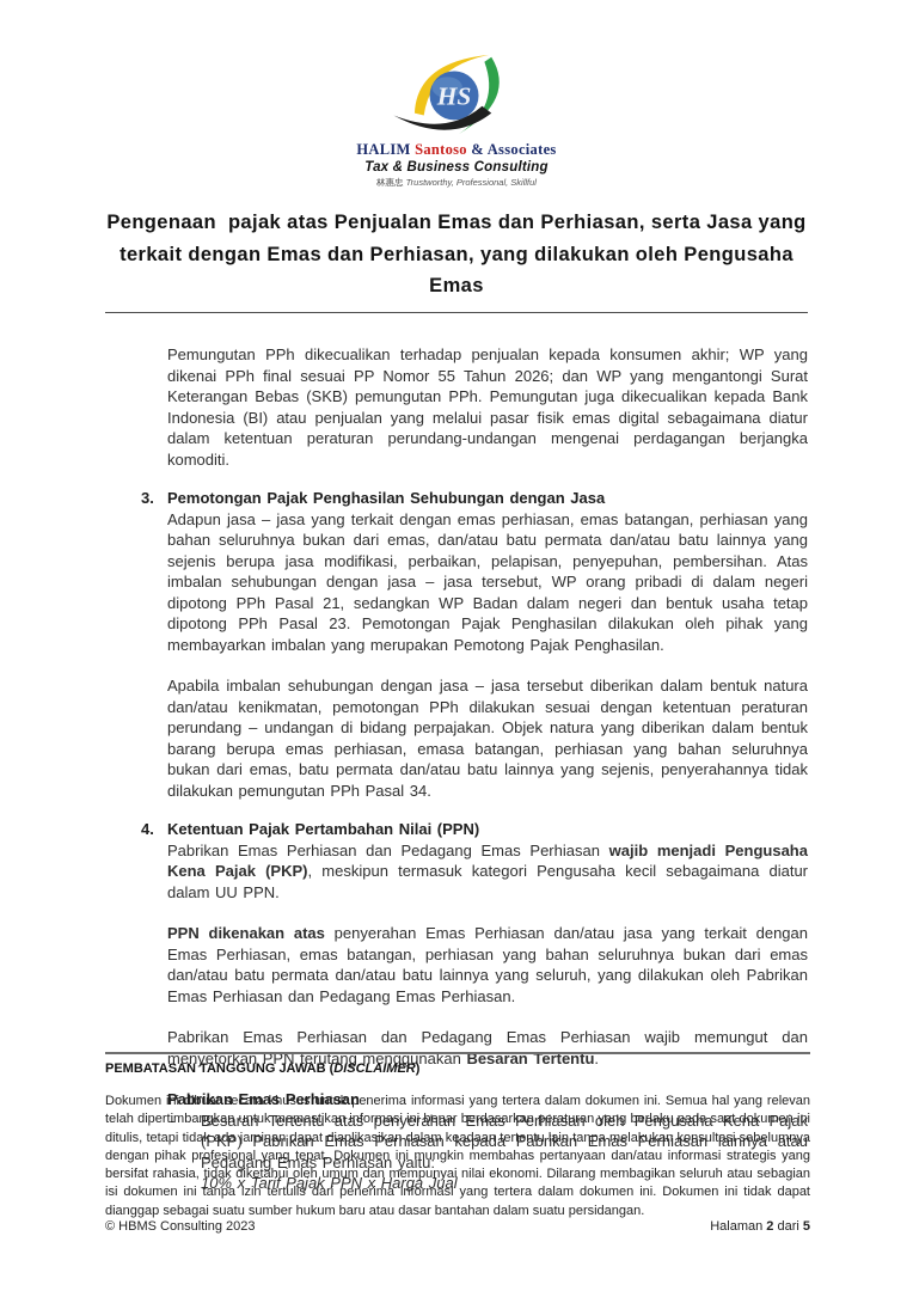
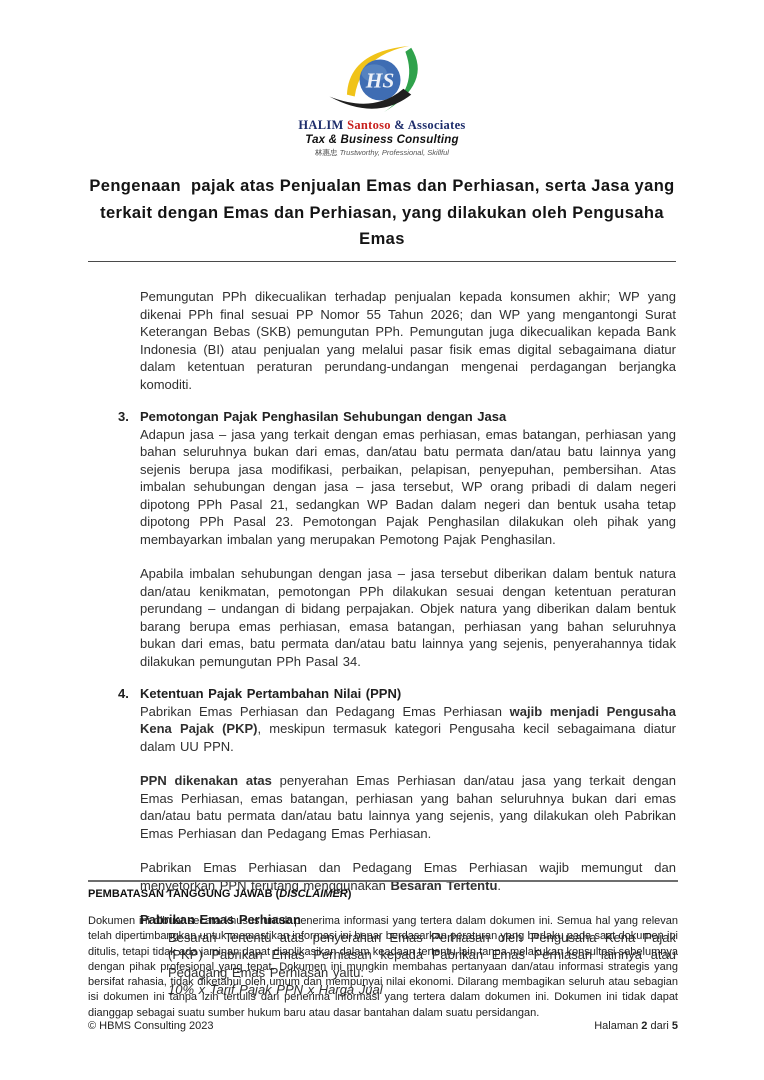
  HS
  HALIM Santoso & Associates
  Tax & Business Consulting
  林惠忠 Trustworthy, Professional, Skillful
  Pengenaan pajak atas Penjualan Emas dan Perhiasan, serta Jasa yang terkait dengan Emas dan Perhiasan, yang dilakukan oleh Pengusaha Emas
  Pemungutan PPh dikecualikan terhadap penjualan kepada konsumen akhir; WP yang dikenai PPh final sesuai PP Nomor 55 Tahun 2026; dan WP yang mengantongi Surat Keterangan Bebas (SKB) pemungutan PPh. Pemungutan juga dikecualikan kepada Bank Indonesia (BI) atau penjualan yang melalui pasar fisik emas digital sebagaimana diatur dalam ketentuan peraturan perundang-undangan mengenai perdagangan berjangka komoditi.
  3.
  Pemotongan Pajak Penghasilan Sehubungan dengan Jasa
  Adapun jasa – jasa yang terkait dengan emas perhiasan, emas batangan, perhiasan yang bahan seluruhnya bukan dari emas, dan/atau batu permata dan/atau batu lainnya yang sejenis berupa jasa modifikasi, perbaikan, pelapisan, penyepuhan, pembersihan. Atas imbalan sehubungan dengan jasa – jasa tersebut, WP orang pribadi di dalam negeri dipotong PPh Pasal 21, sedangkan WP Badan dalam negeri dan bentuk usaha tetap dipotong PPh Pasal 23. Pemotongan Pajak Penghasilan dilakukan oleh pihak yang membayarkan imbalan yang merupakan Pemotong Pajak Penghasilan.
  Apabila imbalan sehubungan dengan jasa – jasa tersebut diberikan dalam bentuk natura dan/atau kenikmatan, pemotongan PPh dilakukan sesuai dengan ketentuan peraturan perundang – undangan di bidang perpajakan. Objek natura yang diberikan dalam bentuk barang berupa emas perhiasan, emasa batangan, perhiasan yang bahan seluruhnya bukan dari emas, batu permata dan/atau batu lainnya yang sejenis, penyerahannya tidak dilakukan pemungutan PPh Pasal 34.
  4.
  Ketentuan Pajak Pertambahan Nilai (PPN)
  Pabrikan Emas Perhiasan dan Pedagang Emas Perhiasan wajib menjadi Pengusaha Kena Pajak (PKP), meskipun termasuk kategori Pengusaha kecil sebagaimana diatur dalam UU PPN.
- PPN dikenakan atas penyerahan Emas Perhiasan dan/atau jasa yang terkait dengan Emas Perhiasan, emas batangan, perhiasan yang bahan seluruhnya bukan dari emas dan/atau batu permata dan/atau batu lainnya yang seluruh, yang dilakukan oleh Pabrikan Emas Perhiasan dan Pedagang Emas Perhiasan.
+ PPN dikenakan atas penyerahan Emas Perhiasan dan/atau jasa yang terkait dengan Emas Perhiasan, emas batangan, perhiasan yang bahan seluruhnya bukan dari emas dan/atau batu permata dan/atau batu lainnya yang sejenis, yang dilakukan oleh Pabrikan Emas Perhiasan dan Pedagang Emas Perhiasan.
  Pabrikan Emas Perhiasan dan Pedagang Emas Perhiasan wajib memungut dan menyetorkan PPN terutang menggunakan Besaran Tertentu.
  Pabrikan Emas Perhiasan
  -
  Besaran Tertentu atas penyerahan Emas Perhiasan oleh Pengusaha Kena Pajak (PKP) Pabrikan Emas Perhiasan kepada Pabrikan Emas Perhiasan lainnya atau Pedagang Emas Perhiasan yaitu:
  10% x Tarif Pajak PPN x Harga Jual
  PEMBATASAN TANGGUNG JAWAB (DISCLAIMER)
  Dokumen ini dibuat secara khusus untuk penerima informasi yang tertera dalam dokumen ini. Semua hal yang relevan telah dipertimbangkan untuk memastikan informasi ini benar berdasarkan peraturan yang berlaku pada saat dokumen ini ditulis, tetapi tidak ada jaminan dapat diaplikasikan dalam keadaan tertentu lain tanpa melakukan konsultasi sebelumnya dengan pihak profesional yang tepat. Dokumen ini mungkin membahas pertanyaan dan/atau informasi strategis yang bersifat rahasia, tidak diketahui oleh umum dan mempunyai nilai ekonomi. Dilarang membagikan seluruh atau sebagian isi dokumen ini tanpa izin tertulis dari penerima informasi yang tertera dalam dokumen ini. Dokumen ini tidak dapat dianggap sebagai suatu sumber hukum baru atau dasar bantahan dalam suatu persidangan.
  © HBMS Consulting 2023
  Halaman 2 dari 5
